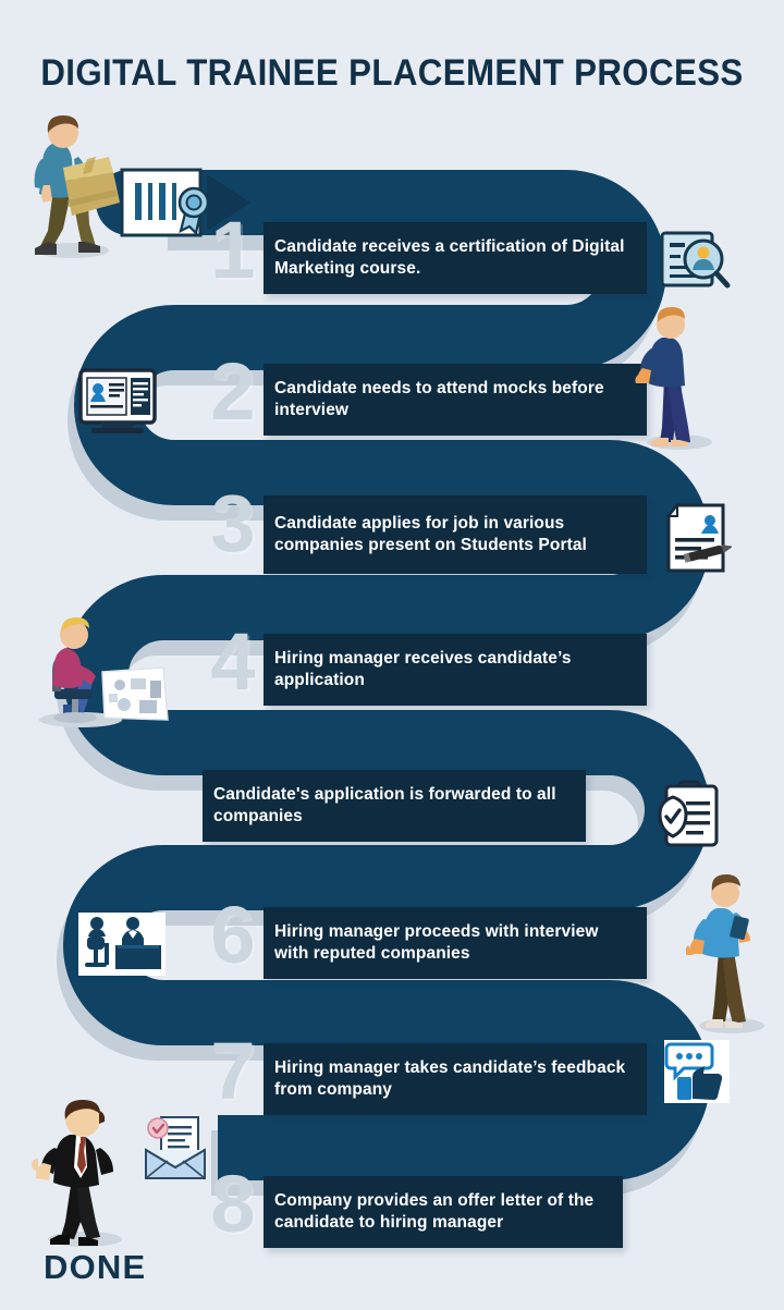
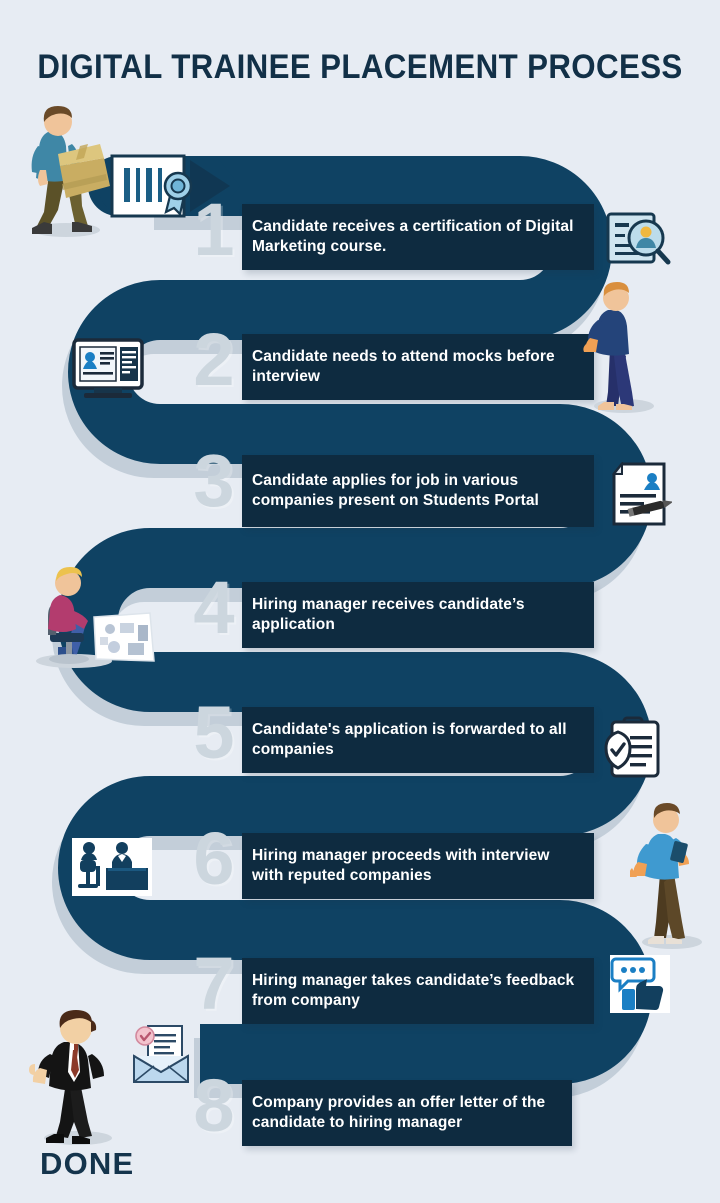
  DIGITAL TRAINEE PLACEMENT PROCESS
  1
  Candidate receives a certification of Digital Marketing course.
  2
  Candidate needs to attend mocks before interview
  3
  Candidate applies for job in various companies present on Students Portal
  4
  Hiring manager receives candidate’s application
+ 5
  Candidate's application is forwarded to all companies
  6
  Hiring manager proceeds with interview with reputed companies
  7
  Hiring manager takes candidate’s feedback from company
  8
  Company provides an offer letter of the candidate to hiring manager
  DONE
